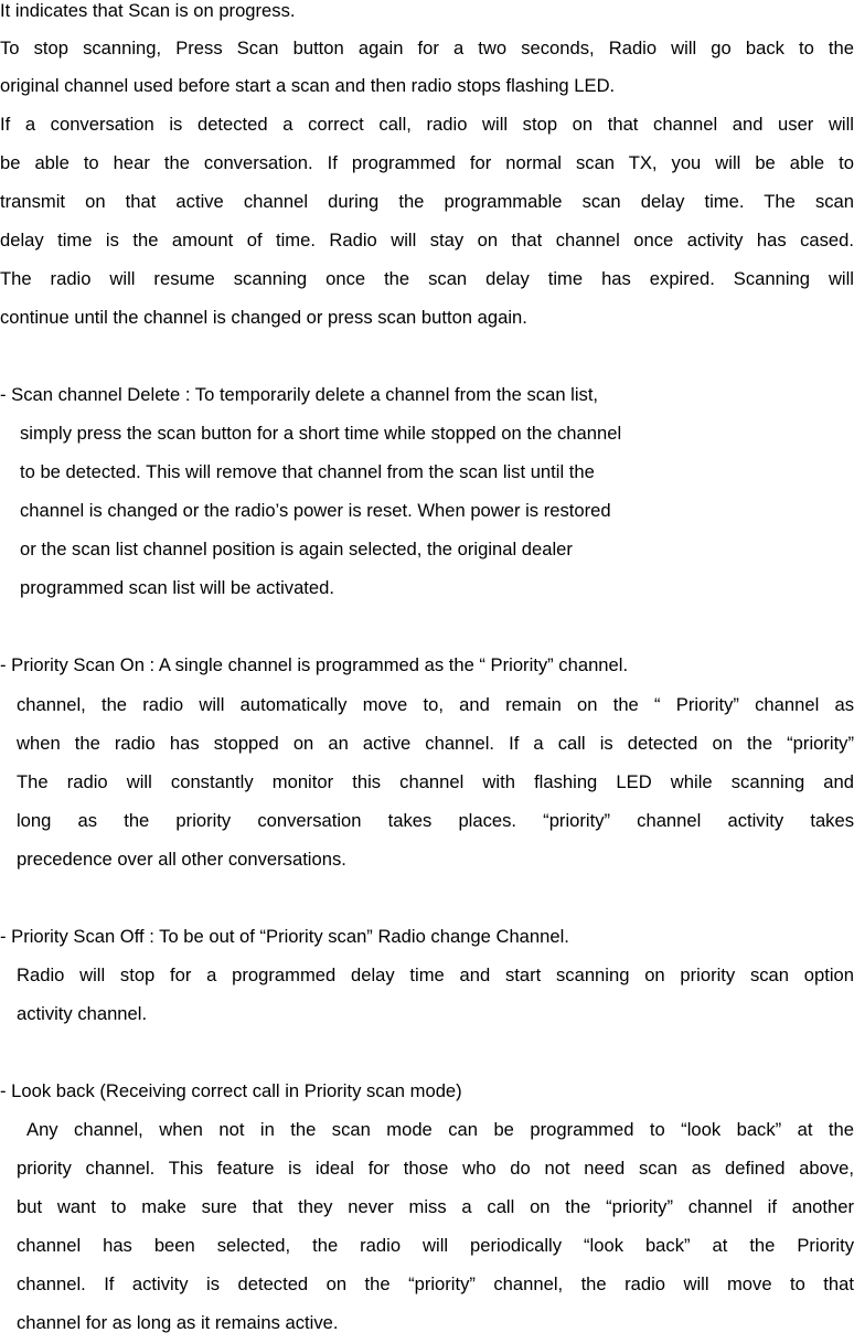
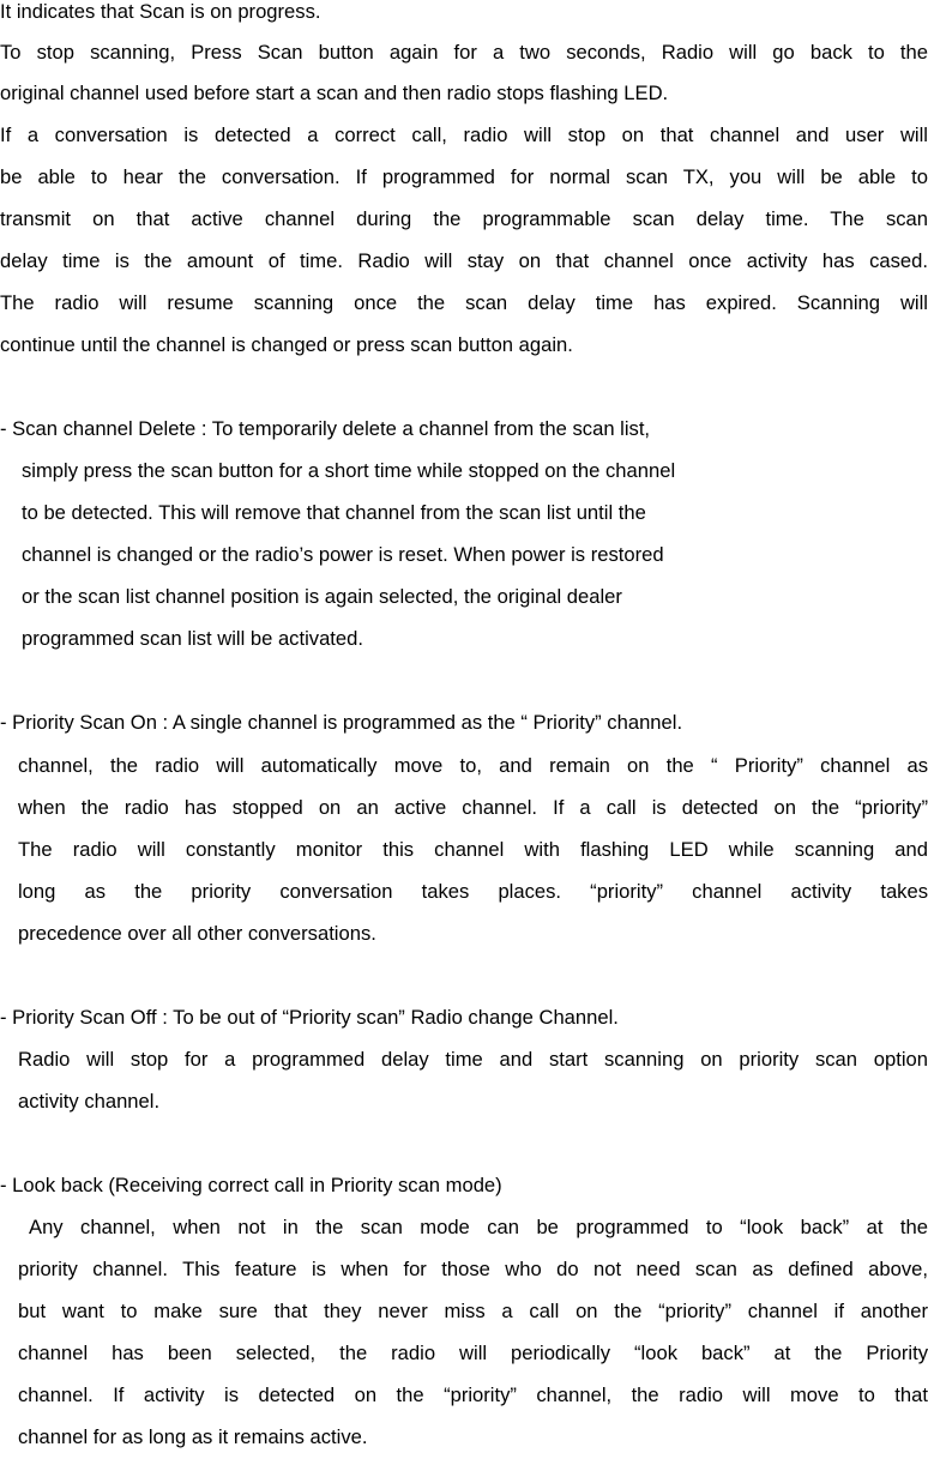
  It indicates that Scan is on progress.
  To stop scanning, Press Scan button again for a two seconds, Radio will go back to the
  original channel used before start a scan and then radio stops flashing LED.
  If a conversation is detected a correct call, radio will stop on that channel and user will
  be able to hear the conversation. If programmed for normal scan TX, you will be able to
  transmit on that active channel during the programmable scan delay time. The scan
  delay time is the amount of time. Radio will stay on that channel once activity has cased.
  The radio will resume scanning once the scan delay time has expired. Scanning will
  continue until the channel is changed or press scan button again.
  - Scan channel Delete : To temporarily delete a channel from the scan list,
  simply press the scan button for a short time while stopped on the channel
  to be detected. This will remove that channel from the scan list until the
  channel is changed or the radio’s power is reset. When power is restored
  or the scan list channel position is again selected, the original dealer
  programmed scan list will be activated.
  - Priority Scan On : A single channel is programmed as the “ Priority” channel.
  channel, the radio will automatically move to, and remain on the “ Priority” channel as
  when the radio has stopped on an active channel. If a call is detected on the “priority”
  The radio will constantly monitor this channel with flashing LED while scanning and
  long as the priority conversation takes places. “priority” channel activity takes
  precedence over all other conversations.
  - Priority Scan Off : To be out of “Priority scan” Radio change Channel.
  Radio will stop for a programmed delay time and start scanning on priority scan option
  activity channel.
  - Look back (Receiving correct call in Priority scan mode)
  Any channel, when not in the scan mode can be programmed to “look back” at the
- priority channel. This feature is ideal for those who do not need scan as defined above,
+ priority channel. This feature is when for those who do not need scan as defined above,
  but want to make sure that they never miss a call on the “priority” channel if another
  channel has been selected, the radio will periodically “look back” at the Priority
  channel. If activity is detected on the “priority” channel, the radio will move to that
  channel for as long as it remains active.
